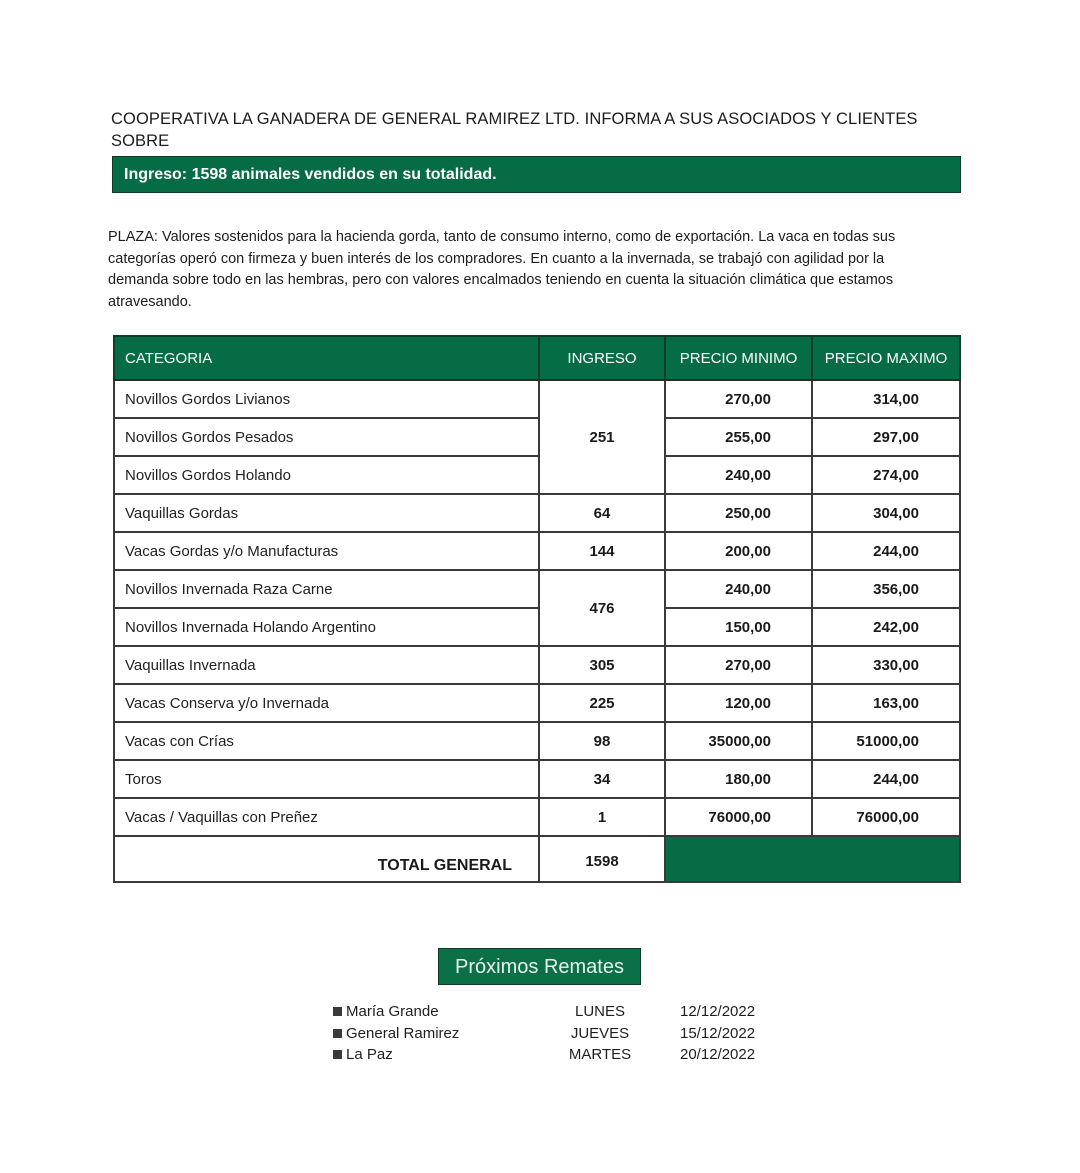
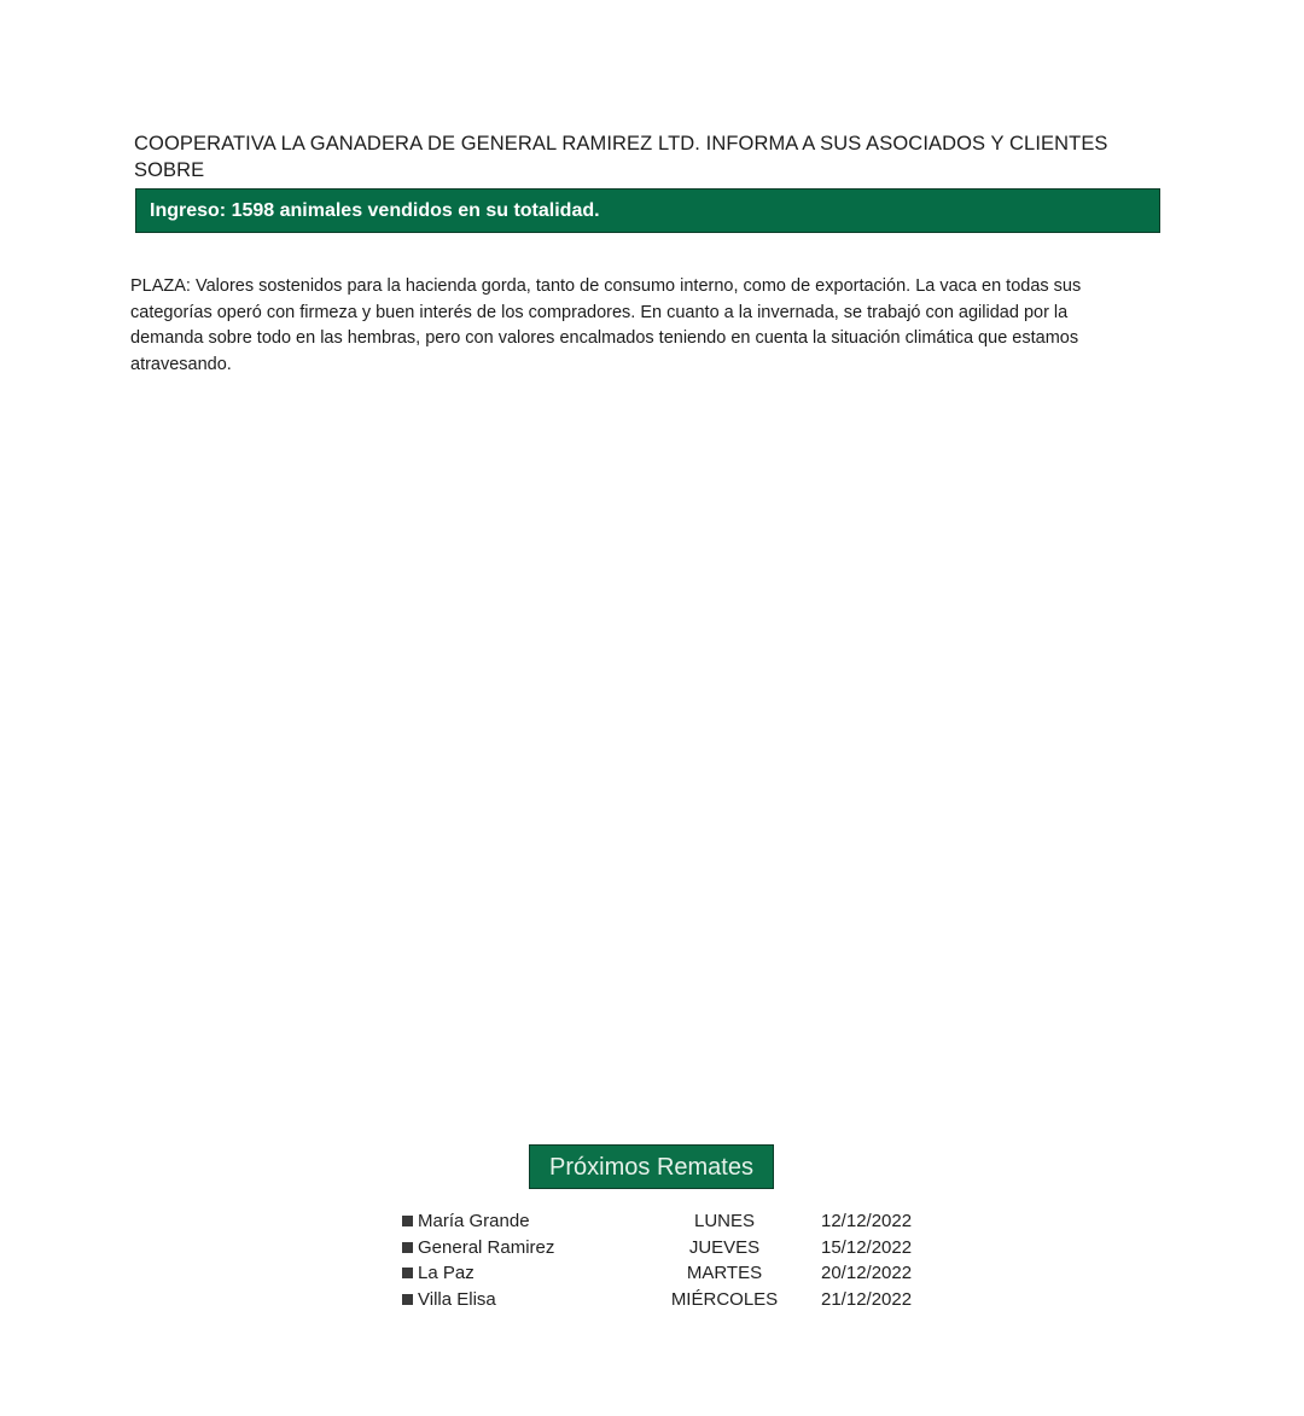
  COOPERATIVA LA GANADERA DE GENERAL RAMIREZ LTD. INFORMA A SUS ASOCIADOS Y CLIENTES SOBRE
  Ingreso: 1598 animales vendidos en su totalidad.
  PLAZA: Valores sostenidos para la hacienda gorda, tanto de consumo interno, como de exportación. La vaca en todas sus categorías operó con firmeza y buen interés de los compradores. En cuanto a la invernada, se trabajó con agilidad por la demanda sobre todo en las hembras, pero con valores encalmados teniendo en cuenta la situación climática que estamos atravesando.
- CATEGORIA	INGRESO	PRECIO MINIMO	PRECIO MAXIMO
- Novillos Gordos Livianos	251	270,00	314,00
- Novillos Gordos Pesados	255,00	297,00
- Novillos Gordos Holando	240,00	274,00
- Vaquillas Gordas	64	250,00	304,00
- Vacas Gordas y/o Manufacturas	144	200,00	244,00
- Novillos Invernada Raza Carne	476	240,00	356,00
- Novillos Invernada Holando Argentino	150,00	242,00
- Vaquillas Invernada	305	270,00	330,00
- Vacas Conserva y/o Invernada	225	120,00	163,00
- Vacas con Crías	98	35000,00	51000,00
- Toros	34	180,00	244,00
- Vacas / Vaquillas con Preñez	1	76000,00	76000,00
- TOTAL GENERAL	1598
  Próximos Remates
  María Grande
  LUNES
  12/12/2022
  General Ramirez
  JUEVES
  15/12/2022
  La Paz
  MARTES
  20/12/2022
+ Villa Elisa
+ MIÉRCOLES
+ 21/12/2022
